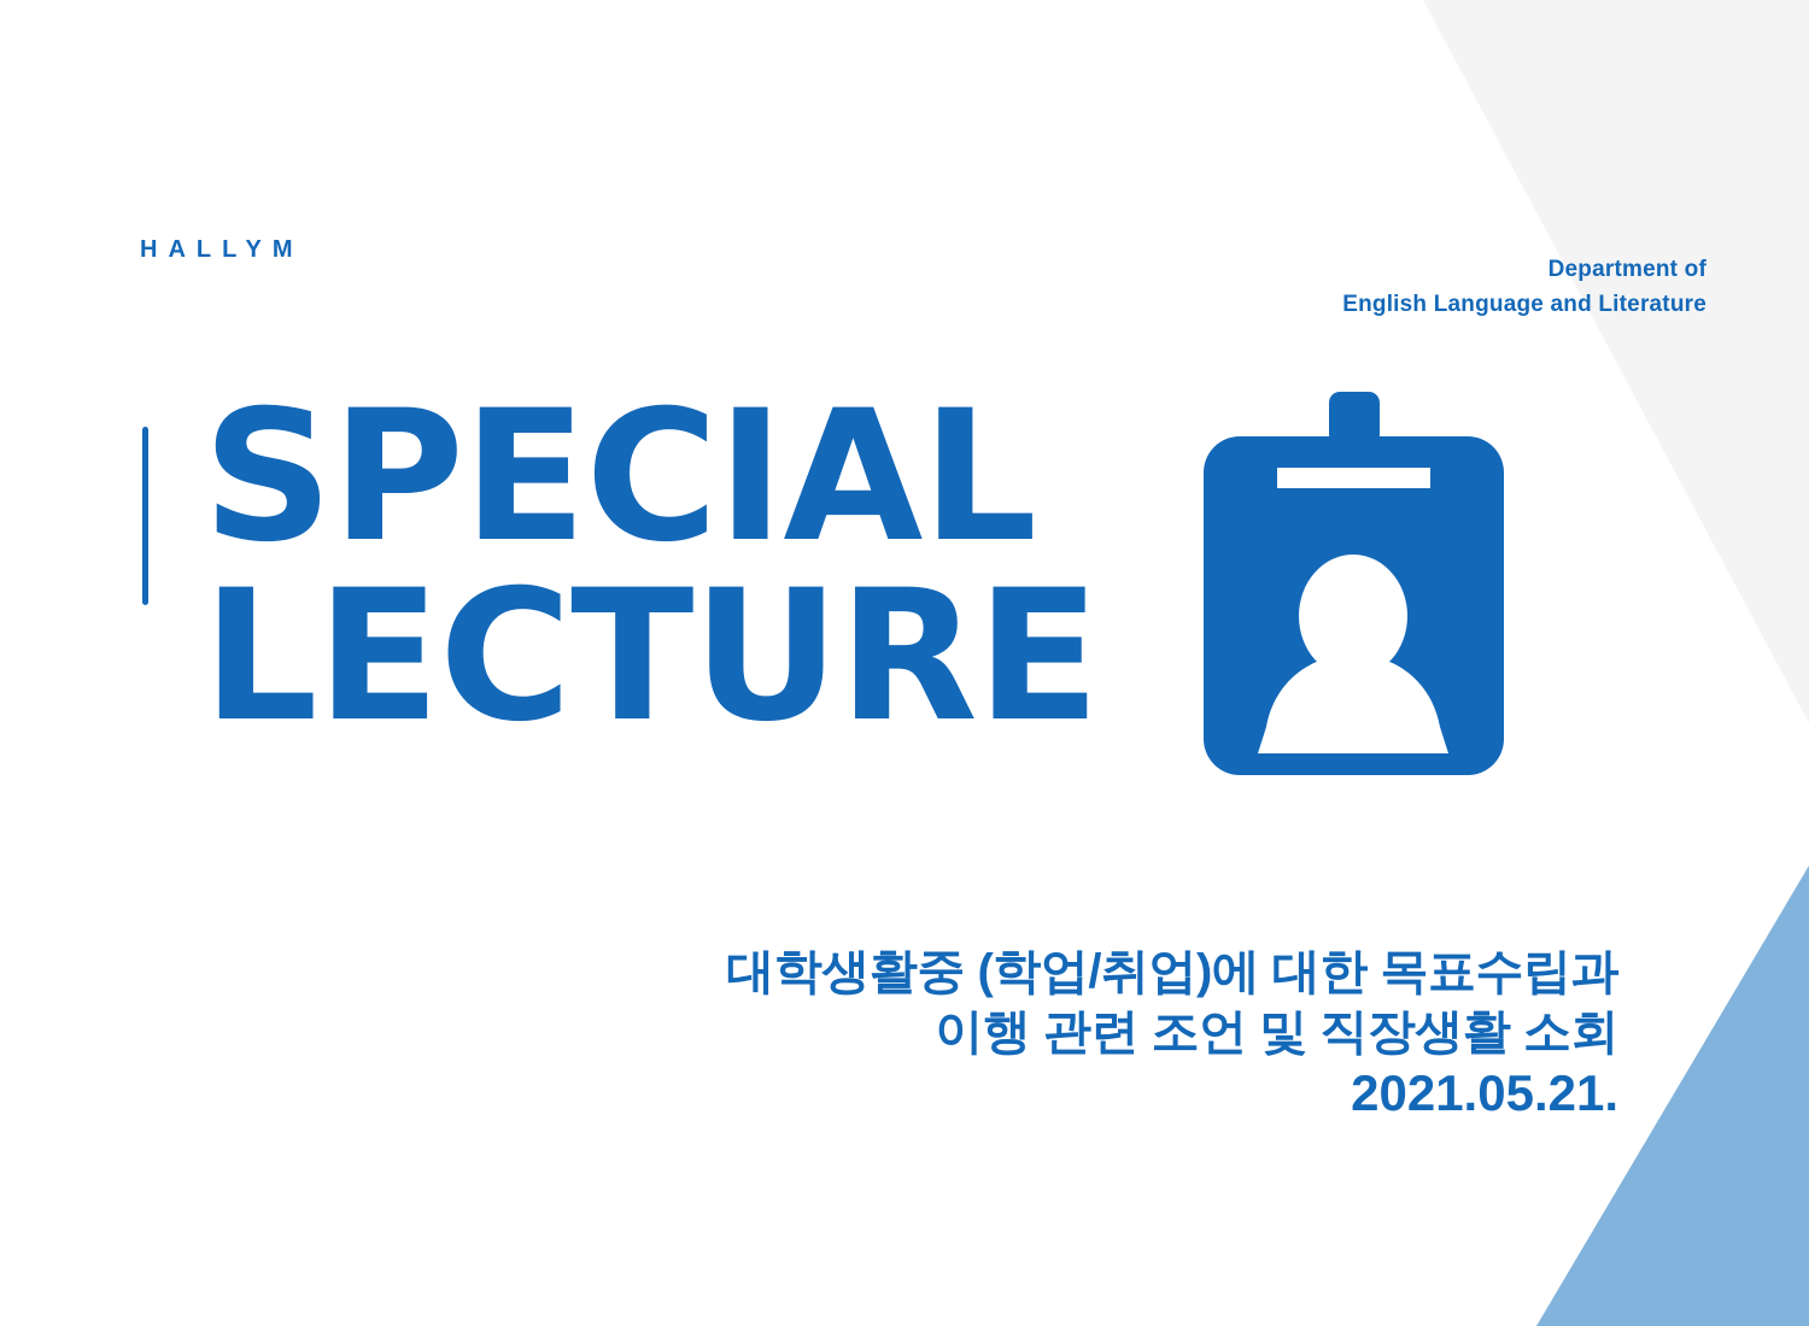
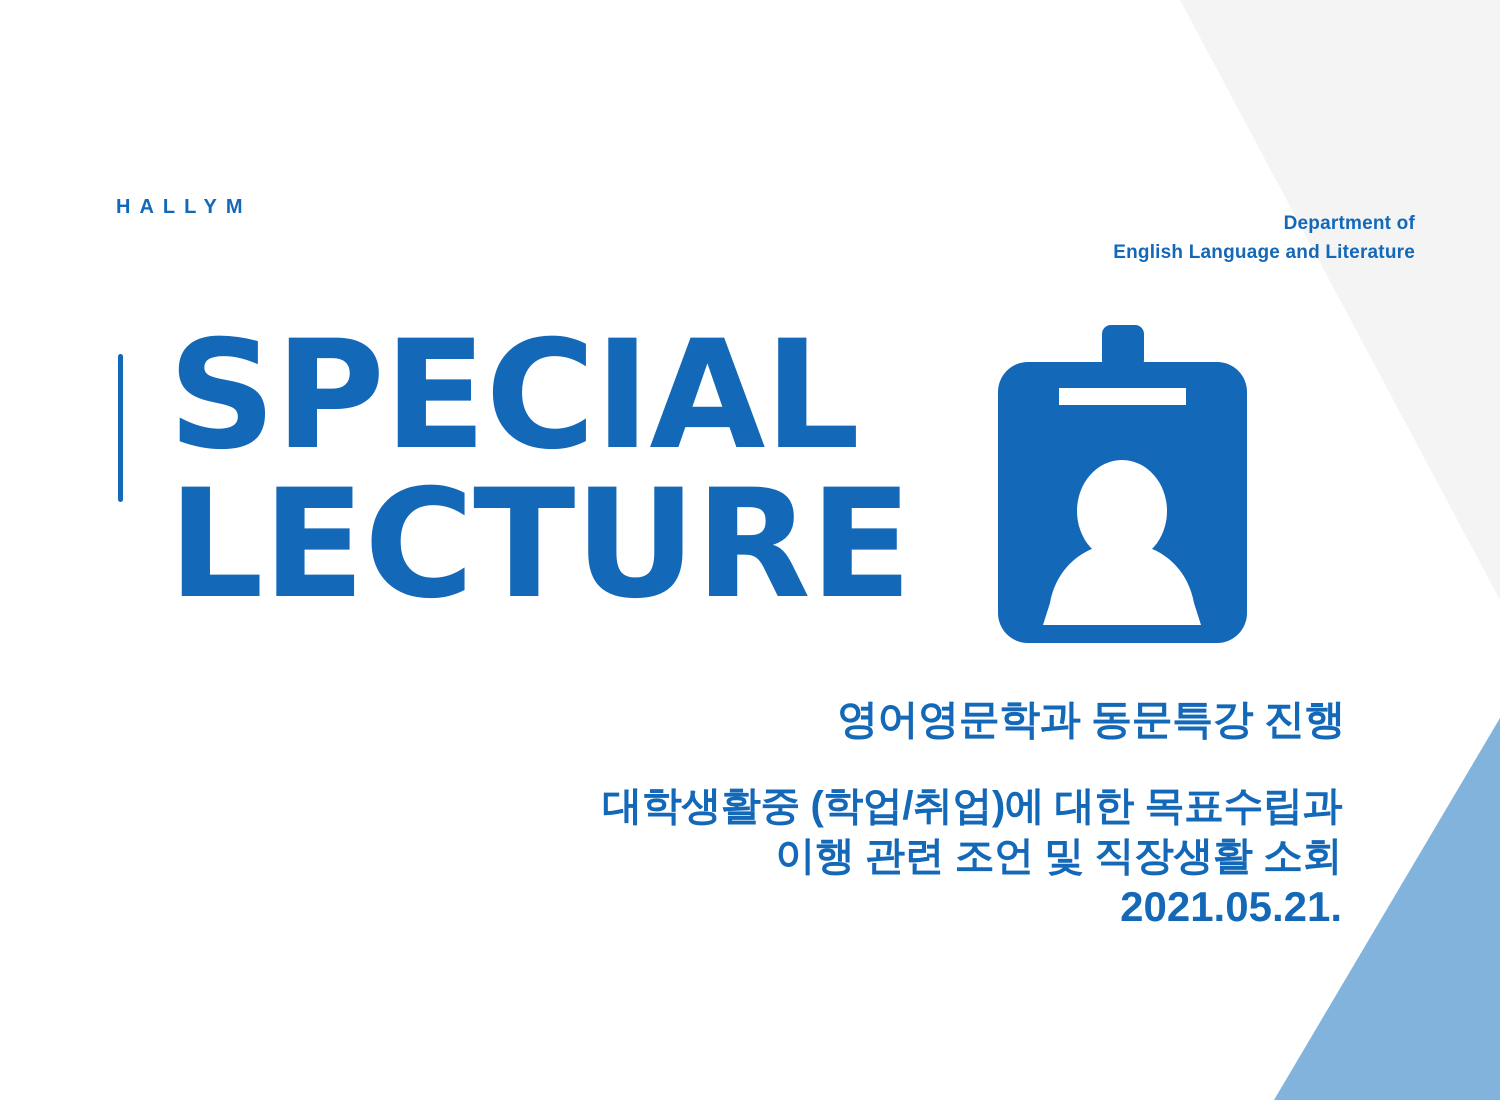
  HALLYM
  Department of
  English Language and Literature
  SPECIAL
  LECTURE
+ 영어영문학과 동문특강 진행
  대학생활중 (학업/취업)에 대한 목표수립과
  이행 관련 조언 및 직장생활 소회
  2021.05.21.
